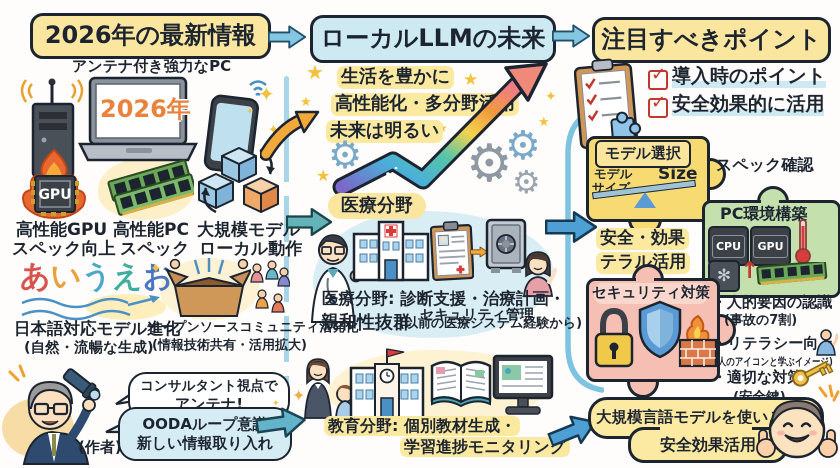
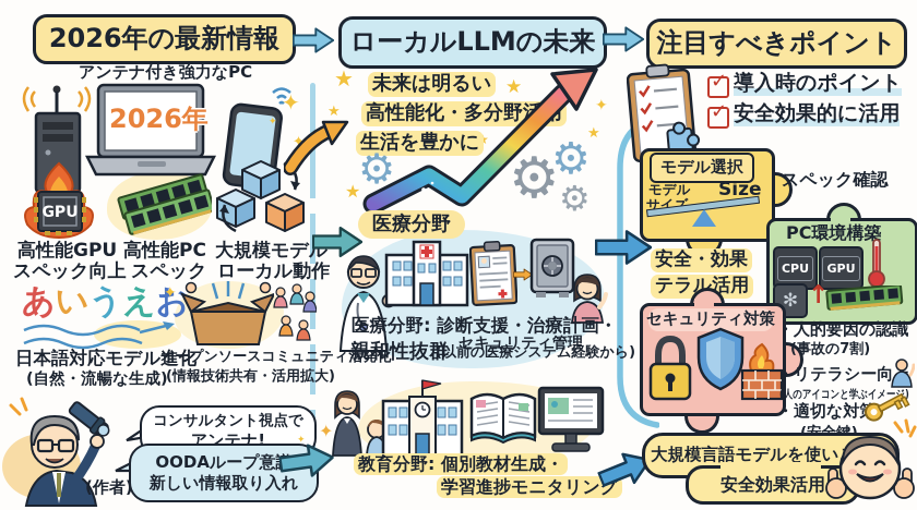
  2026年の最新情報
  ローカルLLMの未来
  注目すべきポイント
  アンテナ付き強力なPC
  2026年
  ✦
  ✦
  ✦
  GPU
  高性能GPU
  スペック向上
  高性能PC
  スペック
  大規模モデル
  ローカル動作
  あいうえお
  日本語対応モデル進化
  (自然・流暢な生成)
  ✦
  オープンソースコミュニティ活発化
  (情報技術共有・活用拡大)
  (作者
  コンサルタント視点で
  アンテナ!
  OODAループ意
  新しい情報取り入れ
  ★
  ★
  ★
  ★
  ✦
  ★
- 生活を豊かに
+ 未来は明るい
  高性能化・多分野
- 未来は明るい
+ 生活を豊かに
  ⚙
  ⚙
  ⚙
  ⚙
  医療分野
  医療分野: 診断支援・治療計画・
  セキュリティ管理
  親和性抜群
  (以前の医療システム経験から)
  ✦
  ✦
  教育分野: 個別教材生成・
  学習進捗モニタリング
  ✓
  導入時のポイント
  ✓
  安全効果的に活用
  モデル選択
  モデル
  Size
  スペック確認
  PC環境構築
  CPU
  GPU
  ✻
  ↑
  安全・効果
  テラル活用
  セキュリティ対策
  ・人的要因の認識
  (事故の7割)
  ・リテラシー向
  (人のアイコンと学ぶイメー)
  ・適切な対
  大規模言語モデルを使い
  安全効果活用
